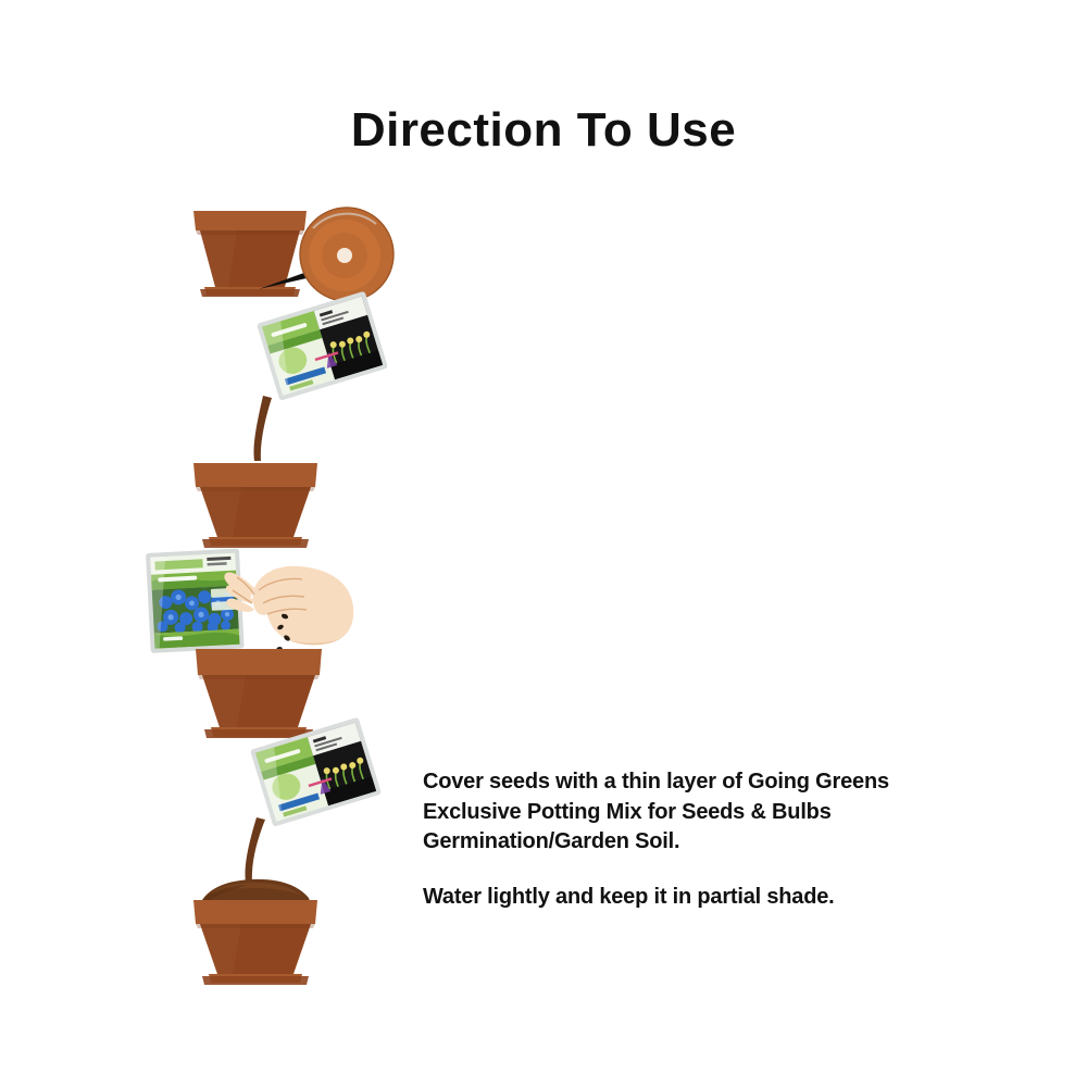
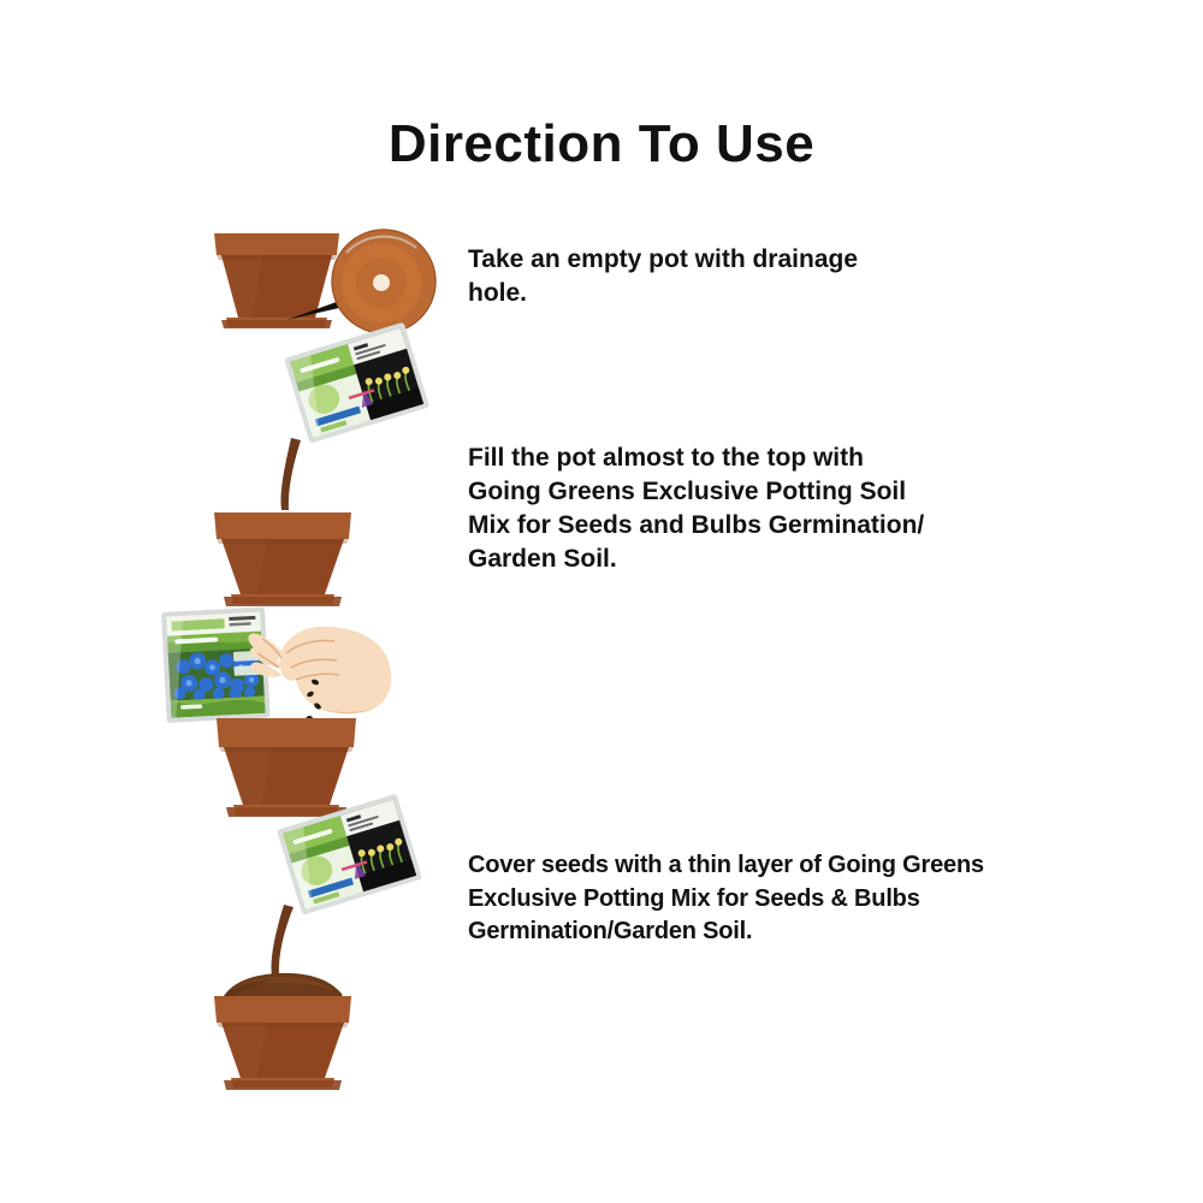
  Direction To Use
+ Take an empty pot with drainage
+ hole.
+ Fill the pot almost to the top with
+ Going Greens Exclusive Potting Soil
+ Mix for Seeds and Bulbs Germination/
+ Garden Soil.
  Cover seeds with a thin layer of Going Greens
  Exclusive Potting Mix for Seeds & Bulbs
  Germination/Garden Soil.
- Water lightly and keep it in partial shade.
